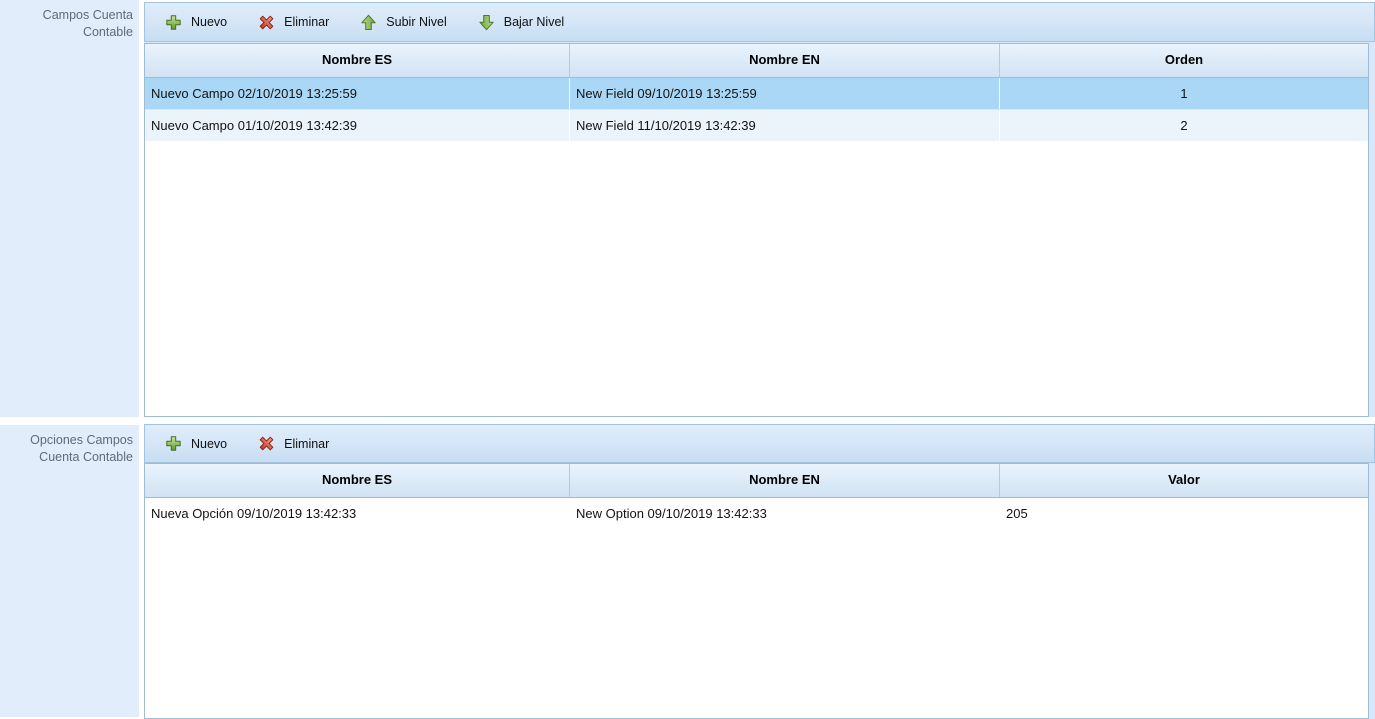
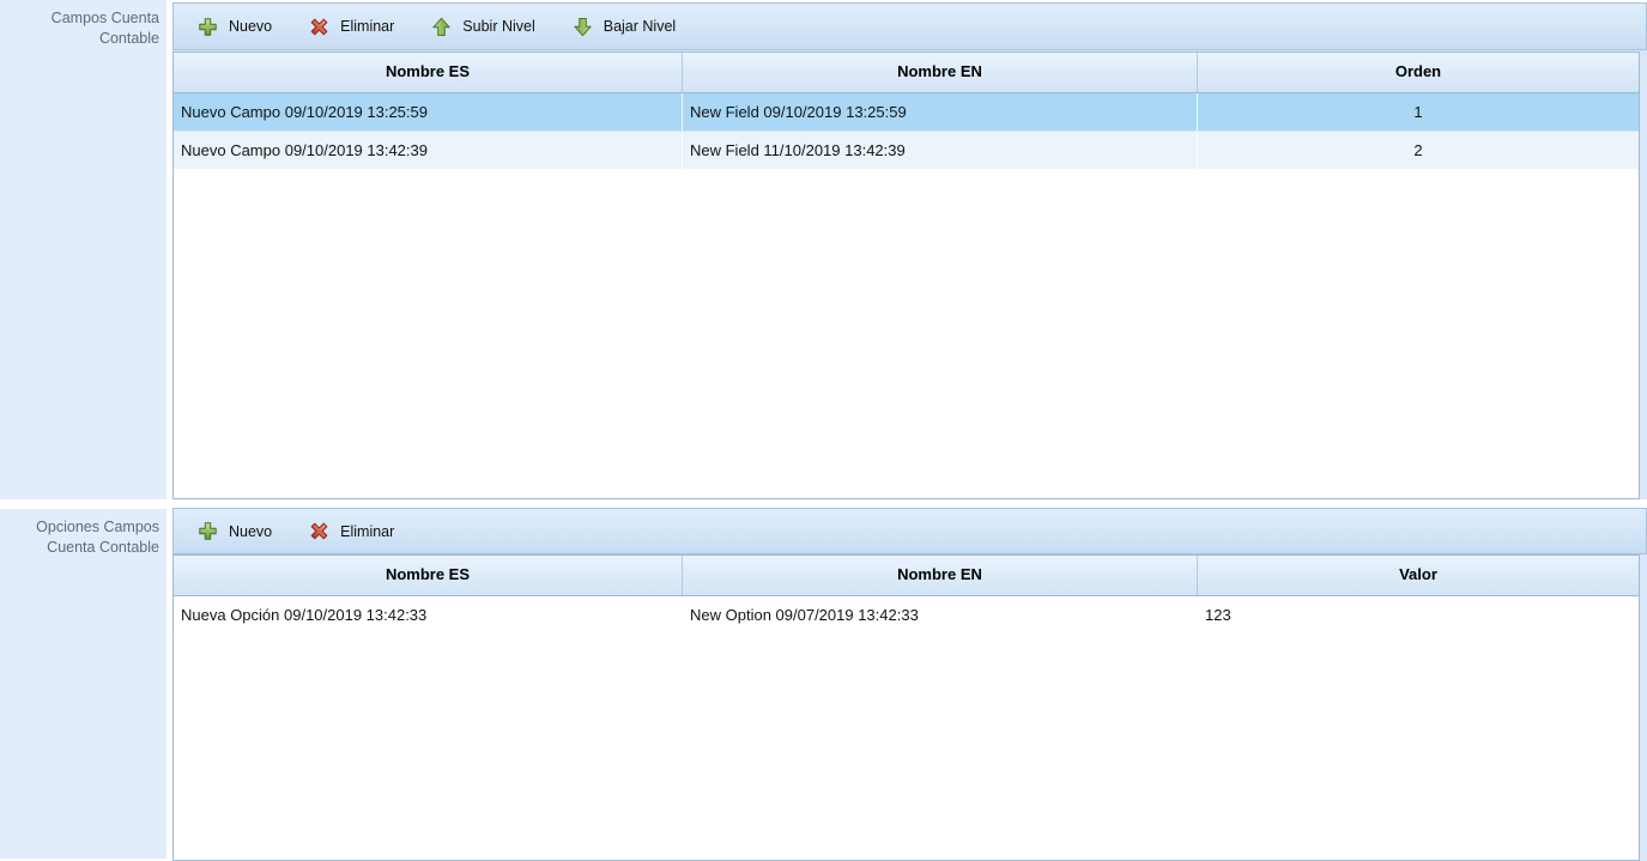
  Campos Cuenta Contable
  Nuevo
  Eliminar
  Subir Nivel
  Bajar Nivel
  Nombre ES
  Nombre EN
  Orden
- Nuevo Campo 02/10/2019 13:25:59
+ Nuevo Campo 09/10/2019 13:25:59
  New Field 09/10/2019 13:25:59
  1
- Nuevo Campo 01/10/2019 13:42:39
+ Nuevo Campo 09/10/2019 13:42:39
  New Field 11/10/2019 13:42:39
  2
  Opciones Campos Cuenta Contable
  Nuevo
  Eliminar
  Nombre ES
  Nombre EN
  Valor
  Nueva Opción 09/10/2019 13:42:33
- New Option 09/10/2019 13:42:33
+ New Option 09/07/2019 13:42:33
- 205
+ 123
